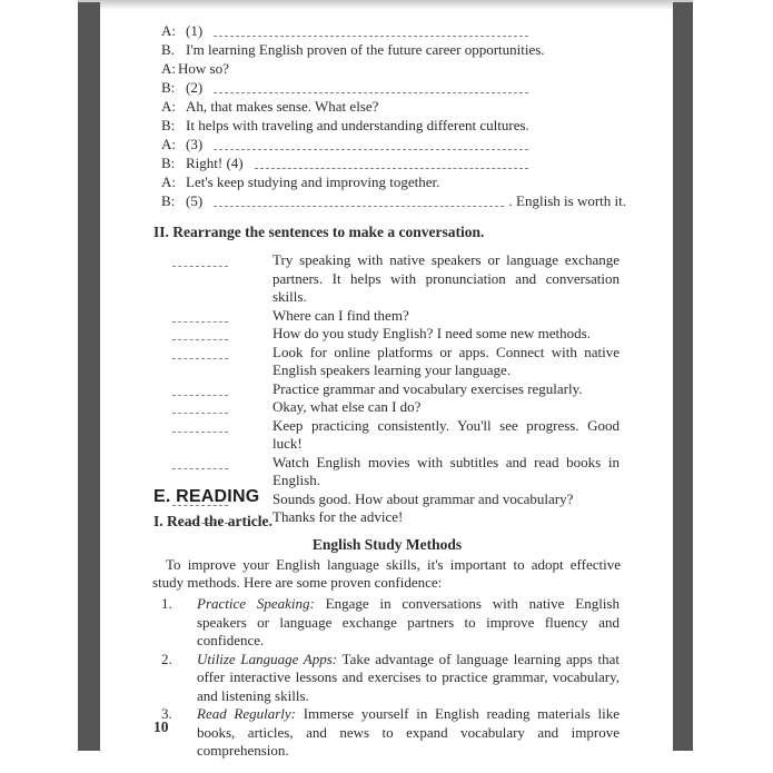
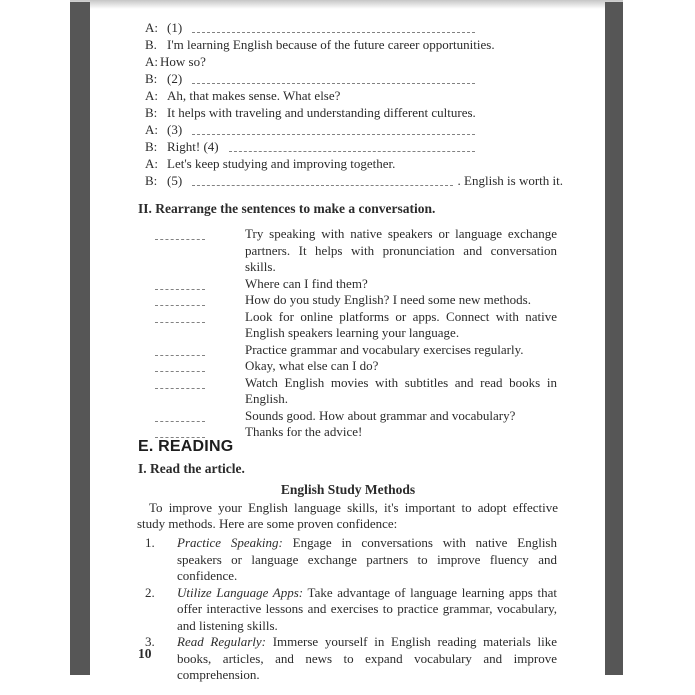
  A:
  (1)
  B.
- I'm learning English proven of the future career opportunities.
+ I'm learning English because of the future career opportunities.
  A:
  How so?
  B:
  (2)
  A:
  Ah, that makes sense. What else?
  B:
  It helps with traveling and understanding different cultures.
  A:
  (3)
  B:
  Right! (4)
  A:
  Let's keep studying and improving together.
  B:
  (5)
  . English is worth it.
  II. Rearrange the sentences to make a conversation.
  Try speaking with native speakers or language exchange partners. It helps with pronunciation and conversation skills.
  Where can I find them?
  How do you study English? I need some new methods.
  Look for online platforms or apps. Connect with native English speakers learning your language.
  Practice grammar and vocabulary exercises regularly.
  Okay, what else can I do?
- Keep practicing consistently. You'll see progress. Good luck!
  Watch English movies with subtitles and read books in English.
  Sounds good. How about grammar and vocabulary?
  Thanks for the advice!
  E. READING
  I. Read the article.
  English Study Methods
  To improve your English language skills, it's important to adopt effective study methods. Here are some proven confidence:
  1.
  Practice Speaking: Engage in conversations with native English speakers or language exchange partners to improve fluency and confidence.
  2.
  Utilize Language Apps: Take advantage of language learning apps that offer interactive lessons and exercises to practice grammar, vocabulary, and listening skills.
  3.
  Read Regularly: Immerse yourself in English reading materials like books, articles, and news to expand vocabulary and improve comprehension.
  10
